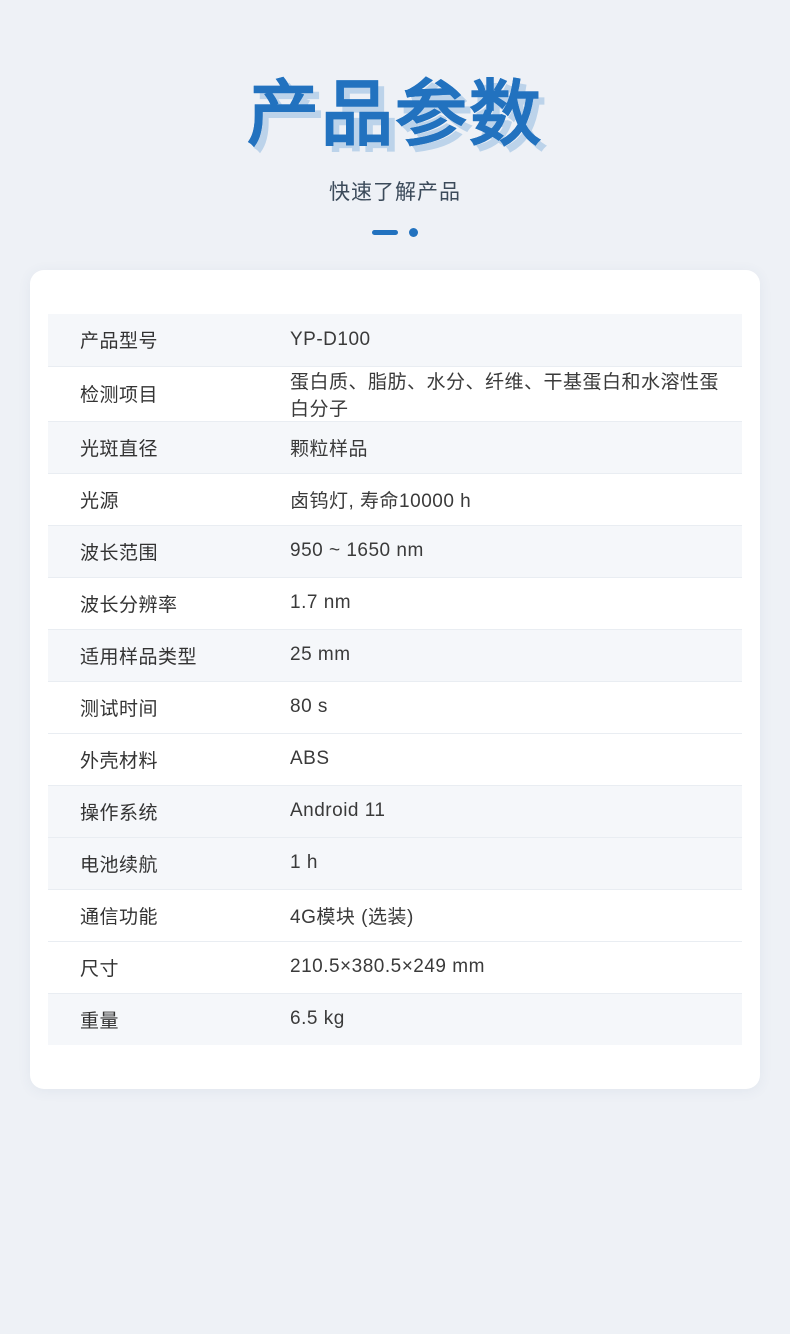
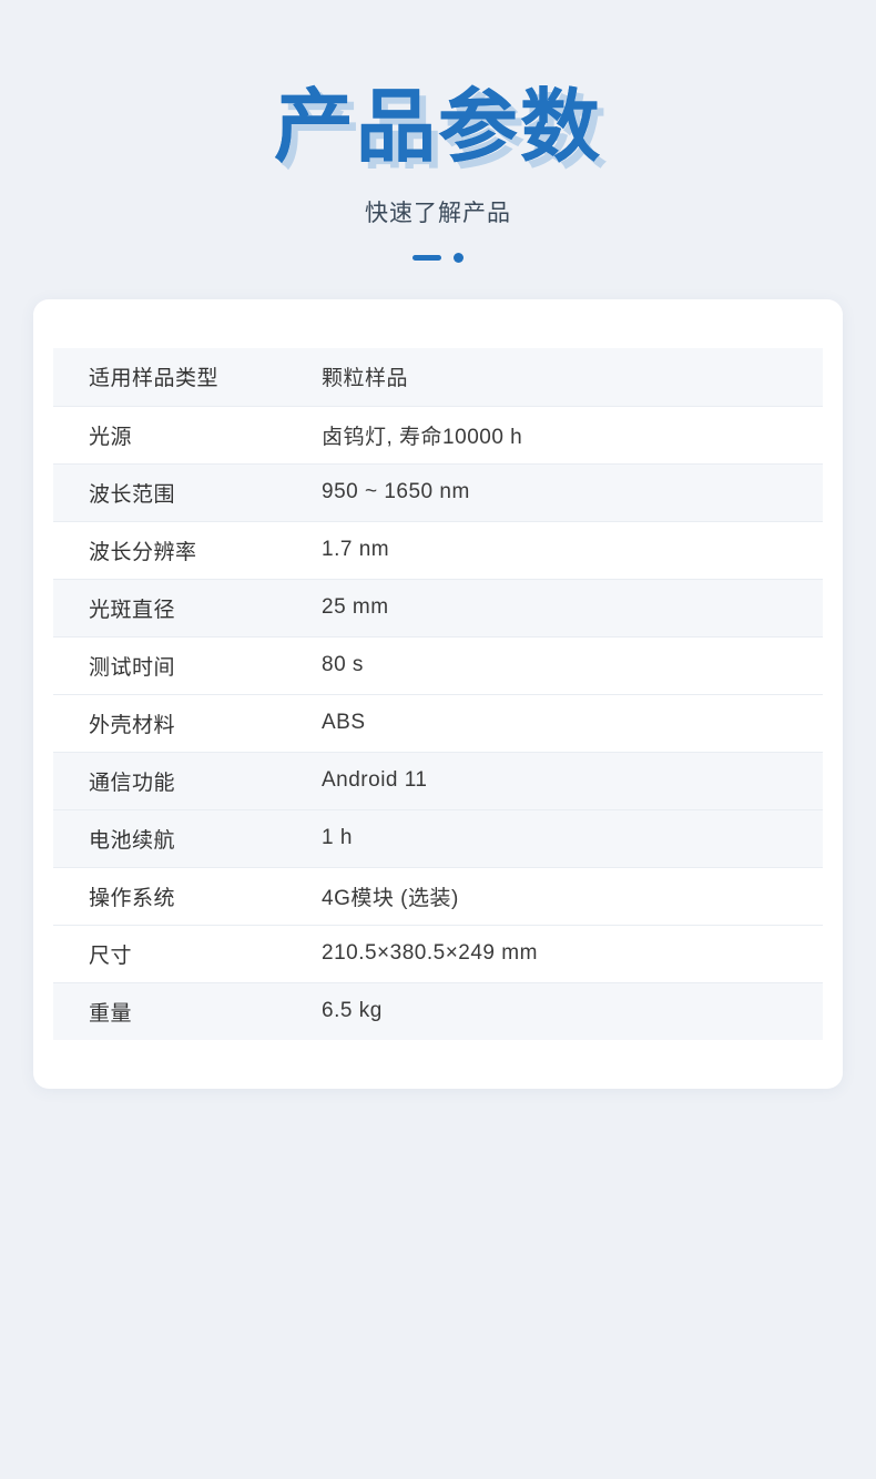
  产品参数
  快速了解产品
- 产品型号	YP-D100
- 检测项目	蛋白质、脂肪、水分、纤维、干基蛋白和水溶性蛋白分子
- 光斑直径	颗粒样品
+ 适用样品类型	颗粒样品
  光源	卤钨灯, 寿命10000 h
  波长范围	950 ~ 1650 nm
  波长分辨率	1.7 nm
- 适用样品类型	25 mm
+ 光斑直径	25 mm
  测试时间	80 s
  外壳材料	ABS
- 操作系统	Android 11
+ 通信功能	Android 11
  电池续航	1 h
- 通信功能	4G模块 (选装)
+ 操作系统	4G模块 (选装)
  尺寸	210.5×380.5×249 mm
  重量	6.5 kg
